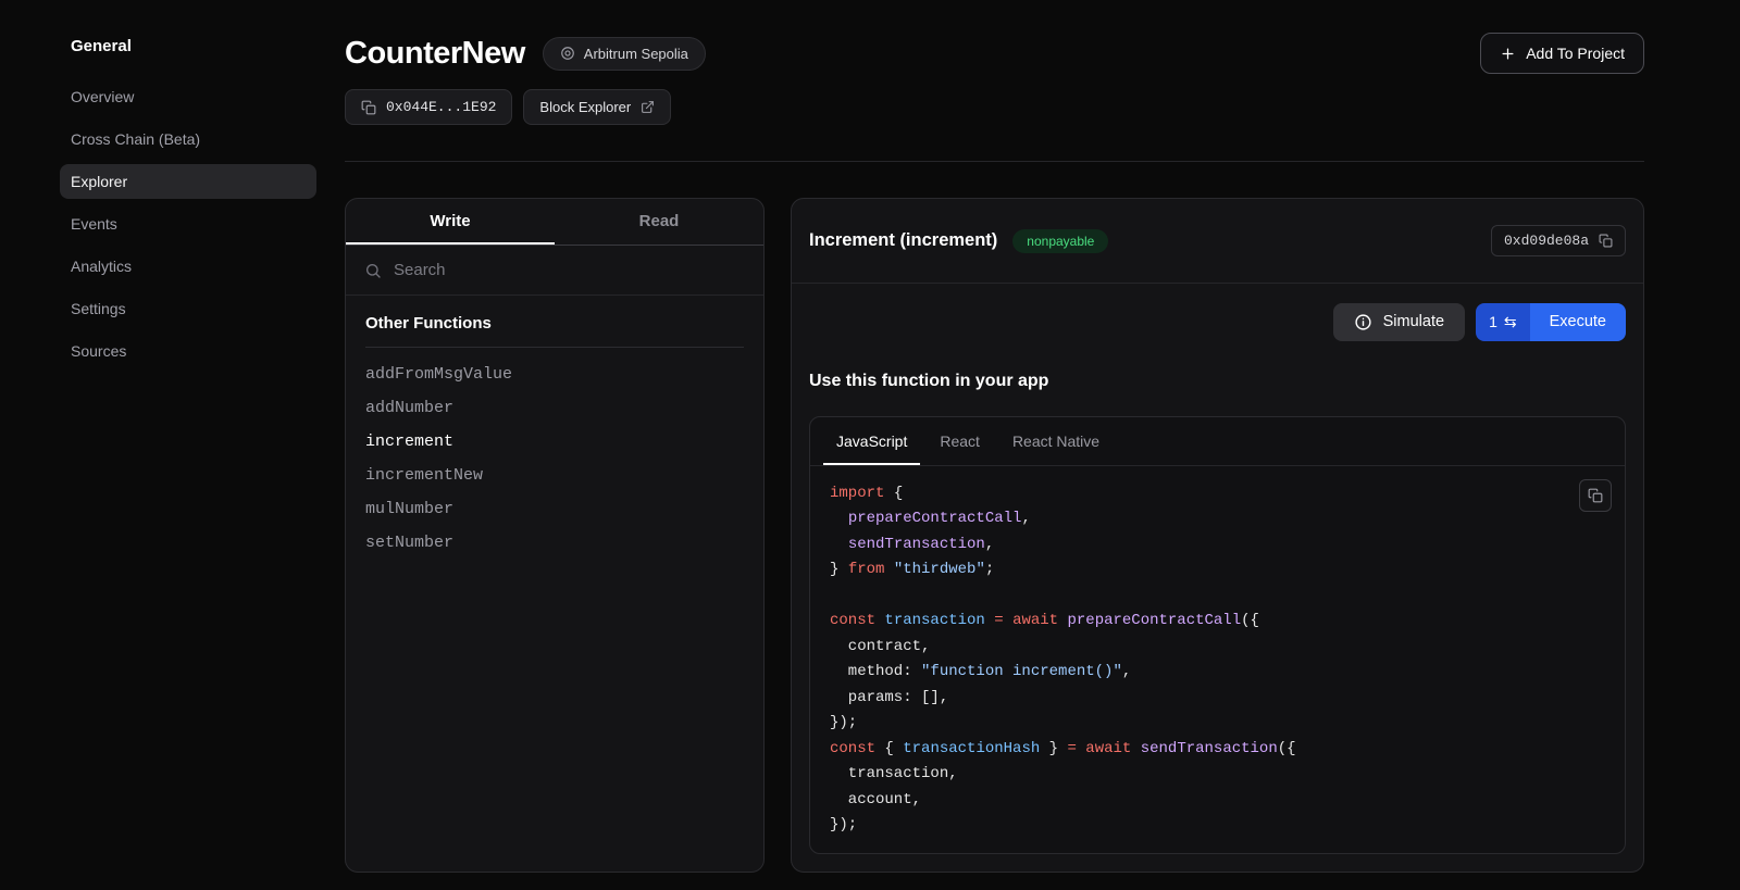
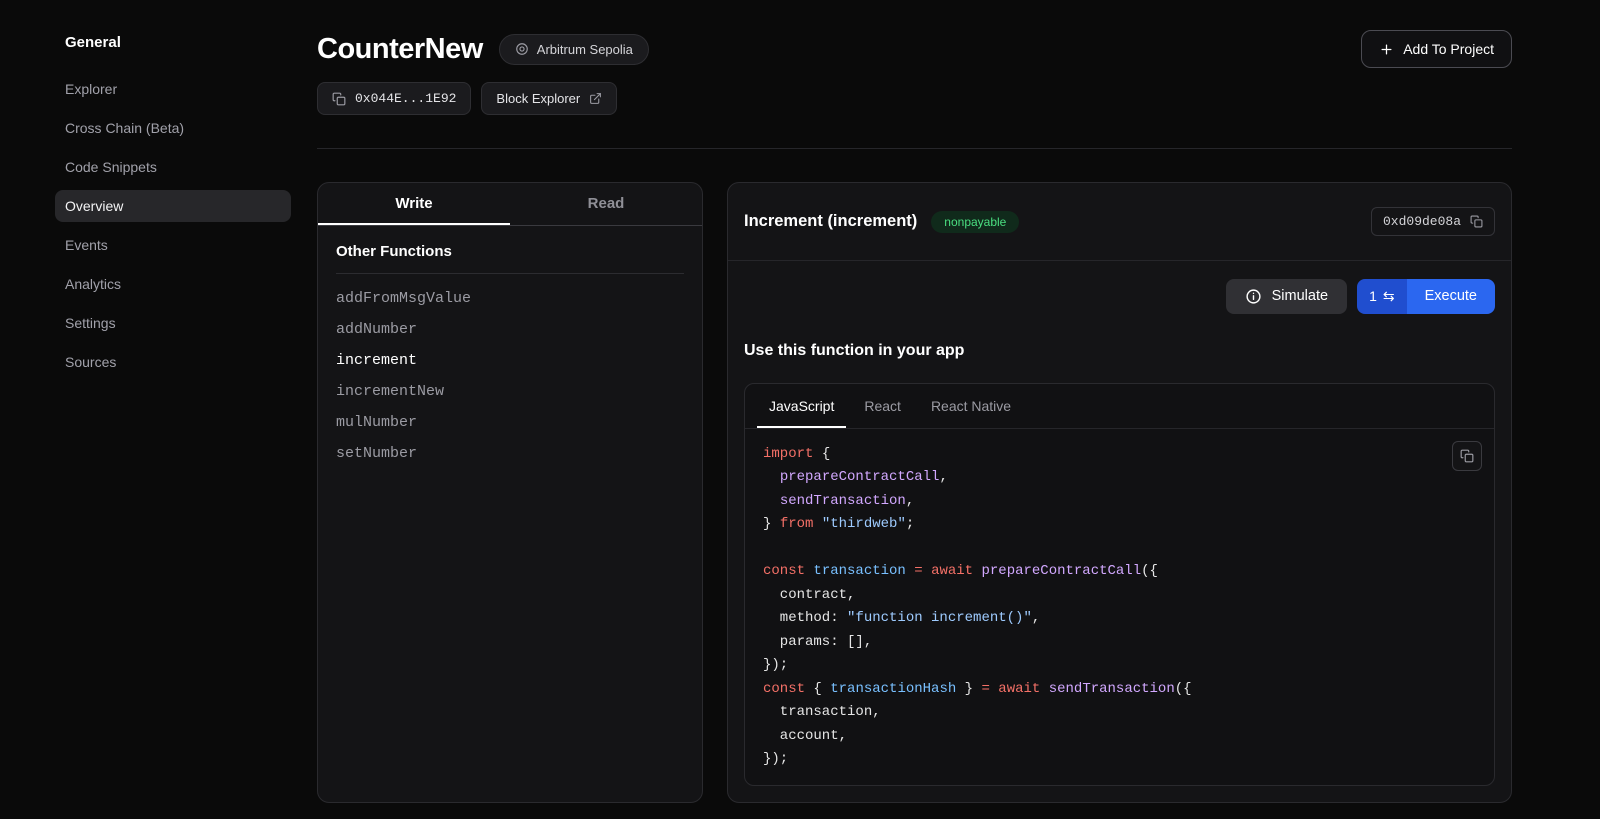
  General
- Overview
+ Explorer
  Cross Chain (Beta)
+ Code Snippets
- Explorer
+ Overview
  Events
  Analytics
  Settings
  Sources
  CounterNew
  Arbitrum Sepolia
  Add To Project
  0x044E...1E92
  Block Explorer
  Write
  Read
- Search
  Other Functions
  addFromMsgValue
  addNumber
  increment
  incrementNew
  mulNumber
  setNumber
  Increment (increment)
  nonpayable
  0xd09de08a
  Simulate
  1
  ⇆
  Execute
  Use this function in your app
  JavaScript
  React
  React Native
  import {
  prepareContractCall,
  sendTransaction,
  } from "thirdweb";
  const transaction = await prepareContractCall({
  contract,
  method: "function increment()",
  params: [],
  });
  const { transactionHash } = await sendTransaction({
  transaction,
  account,
  });
